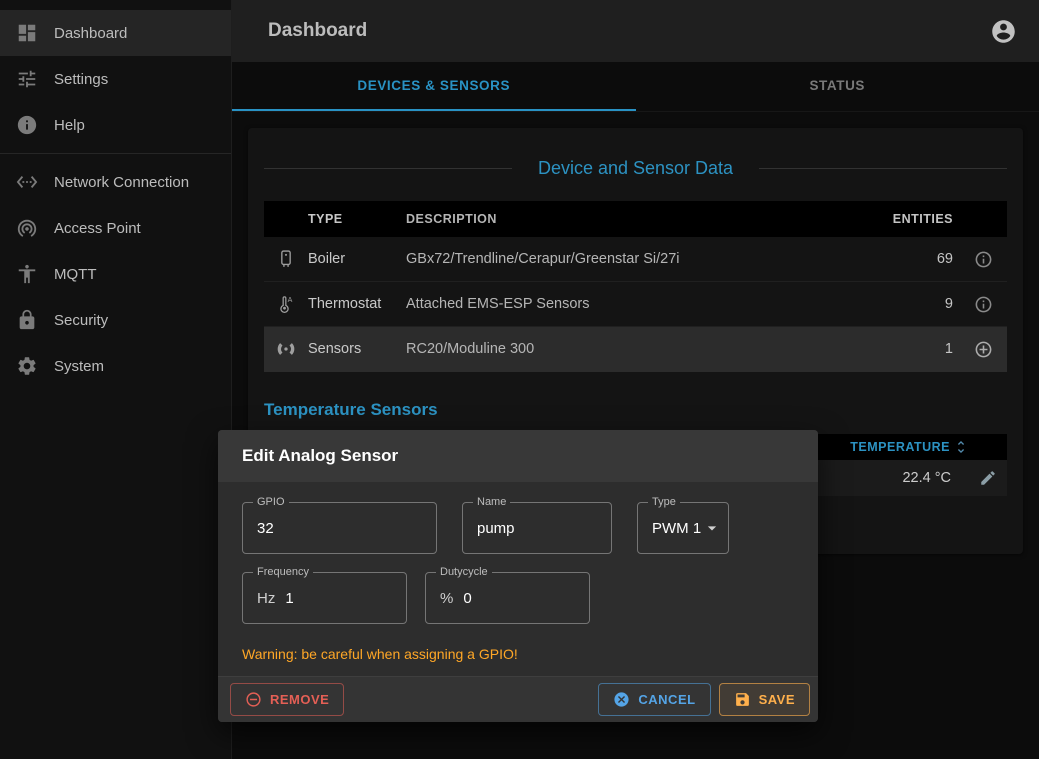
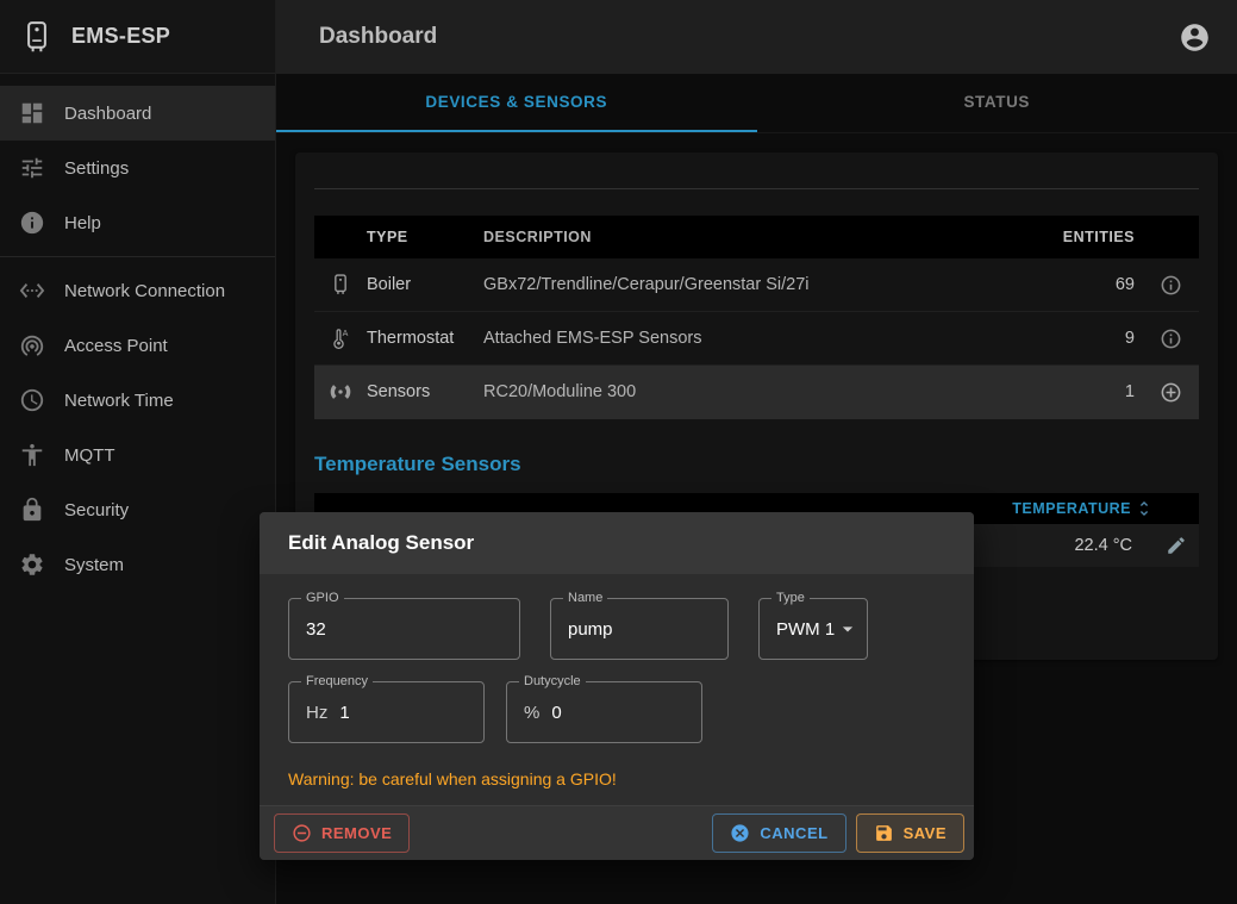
+ EMS-ESP
  Dashboard
  Settings
  Help
  Network Connection
  Access Point
+ Network Time
  MQTT
  Security
  System
  Dashboard
  DEVICES & SENSORS
  STATUS
- Device and Sensor Data
  TYPE
  DESCRIPTION
  ENTITIES
  Boiler
  GBx72/Trendline/Cerapur/Greenstar Si/27i
  69
  A
  Thermostat
  Attached EMS-ESP Sensors
  9
  Sensors
  RC20/Moduline 300
  1
  Temperature Sensors
  TEMPERATURE
  22.4 °C
  Edit Analog Sensor
  GPIO
  32
  Name
  pump
  Type
  PWM 1
  Frequency
  Hz
  1
  Dutycycle
  %
  0
  Warning: be careful when assigning a GPIO!
  REMOVE
  CANCEL
  SAVE
